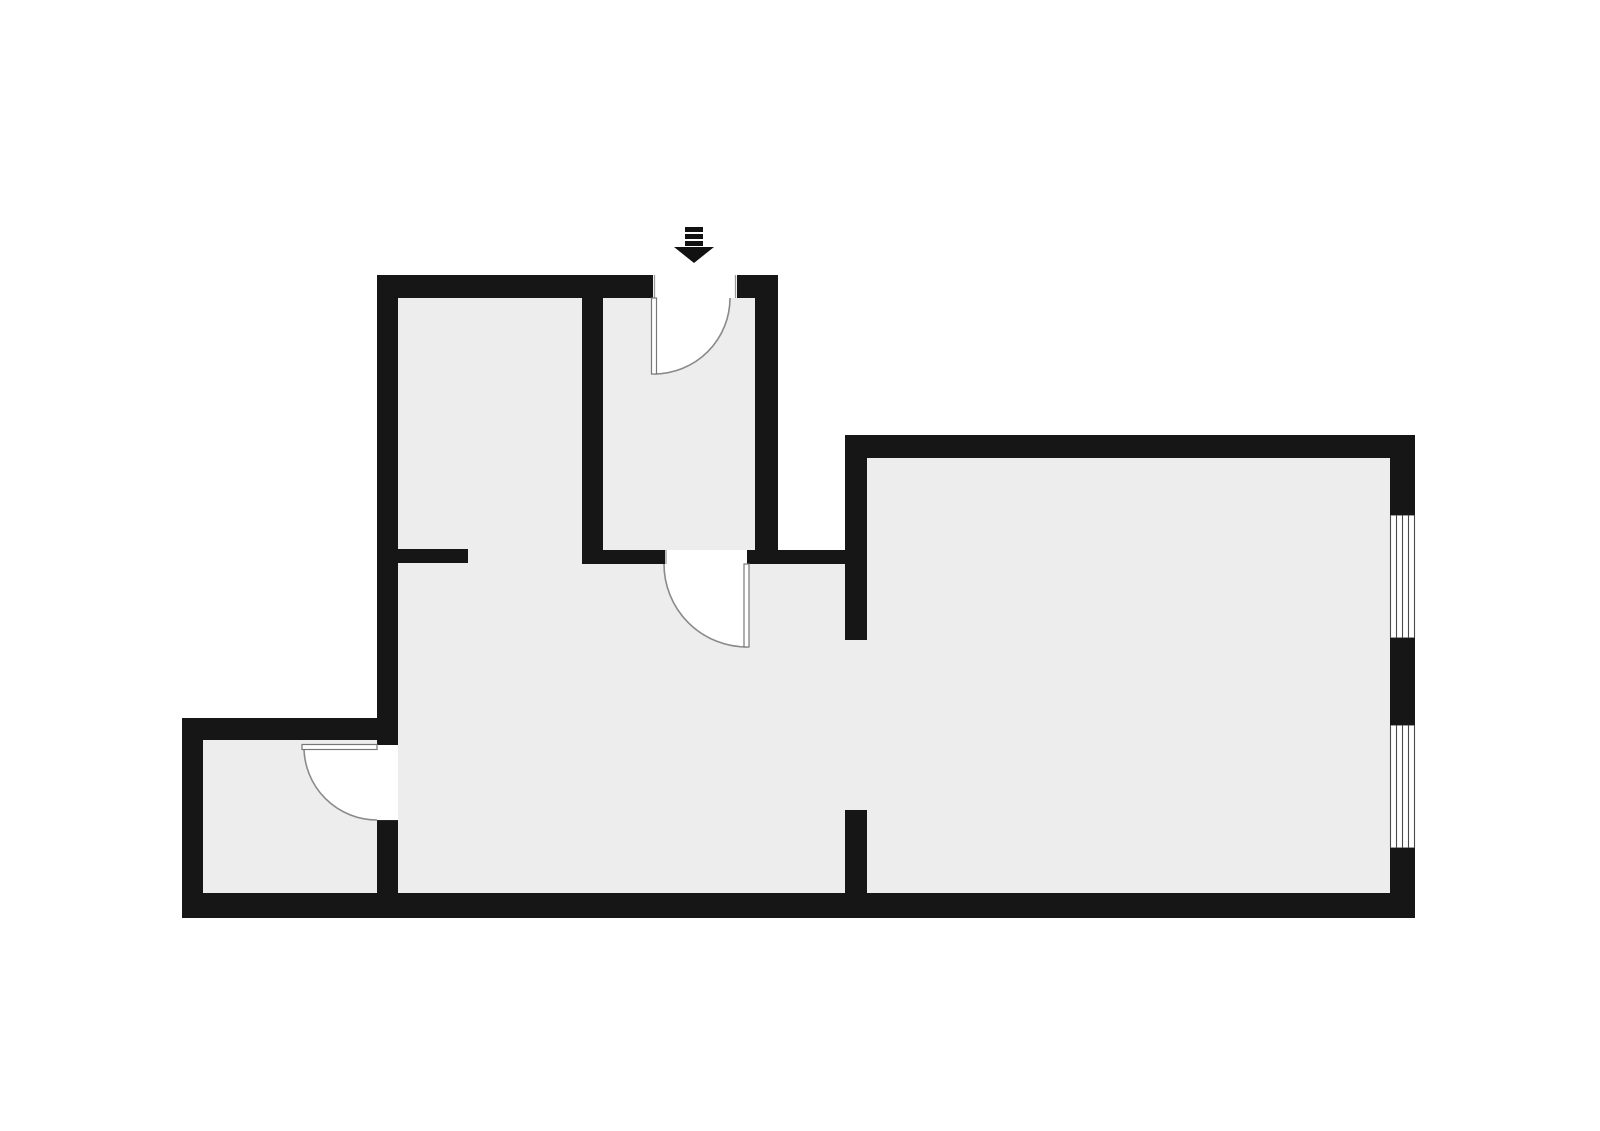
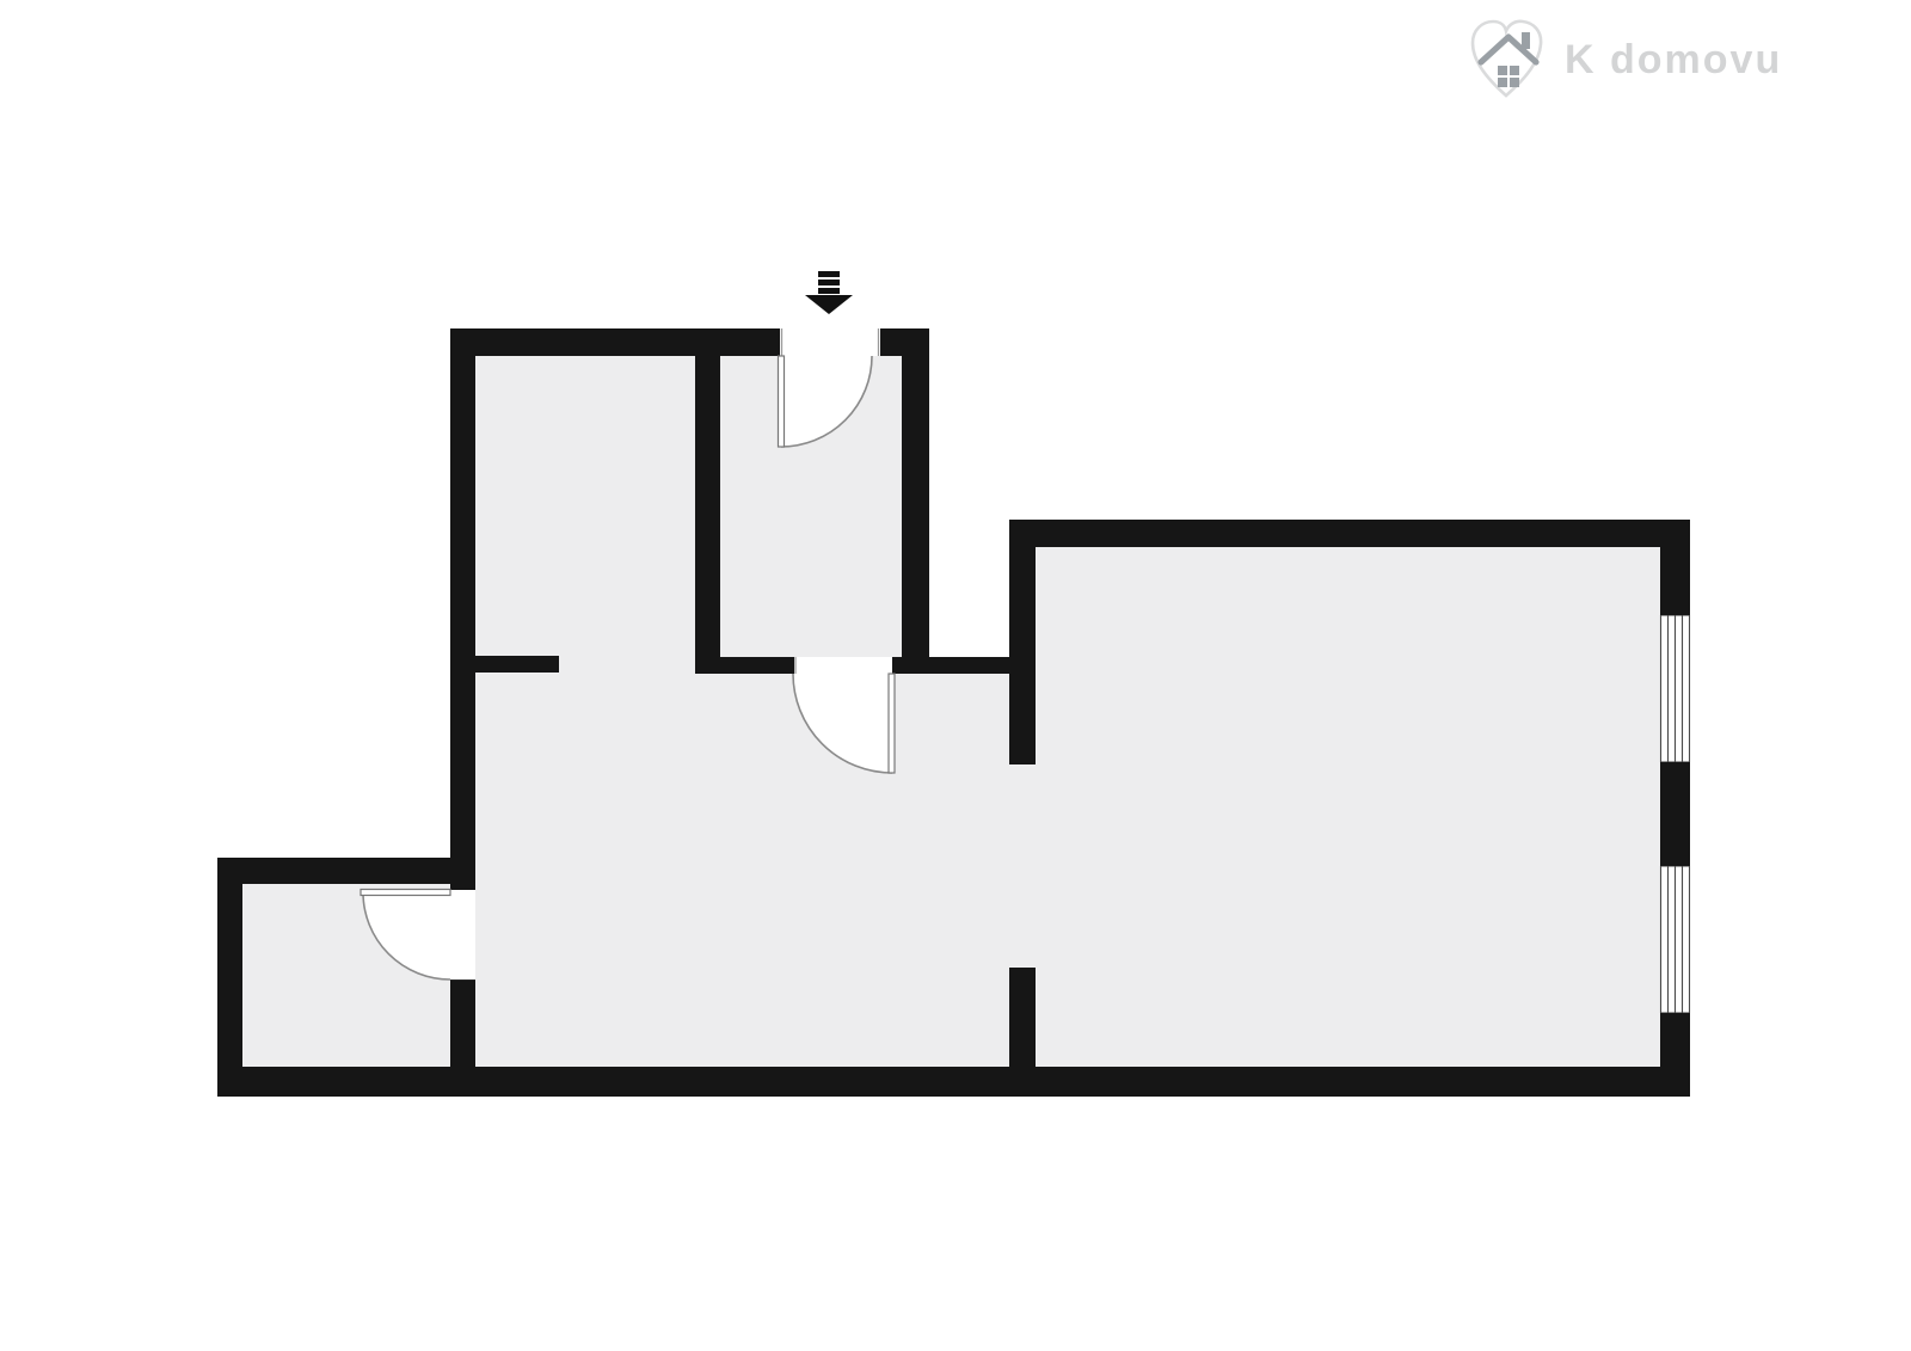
+ K domovu
